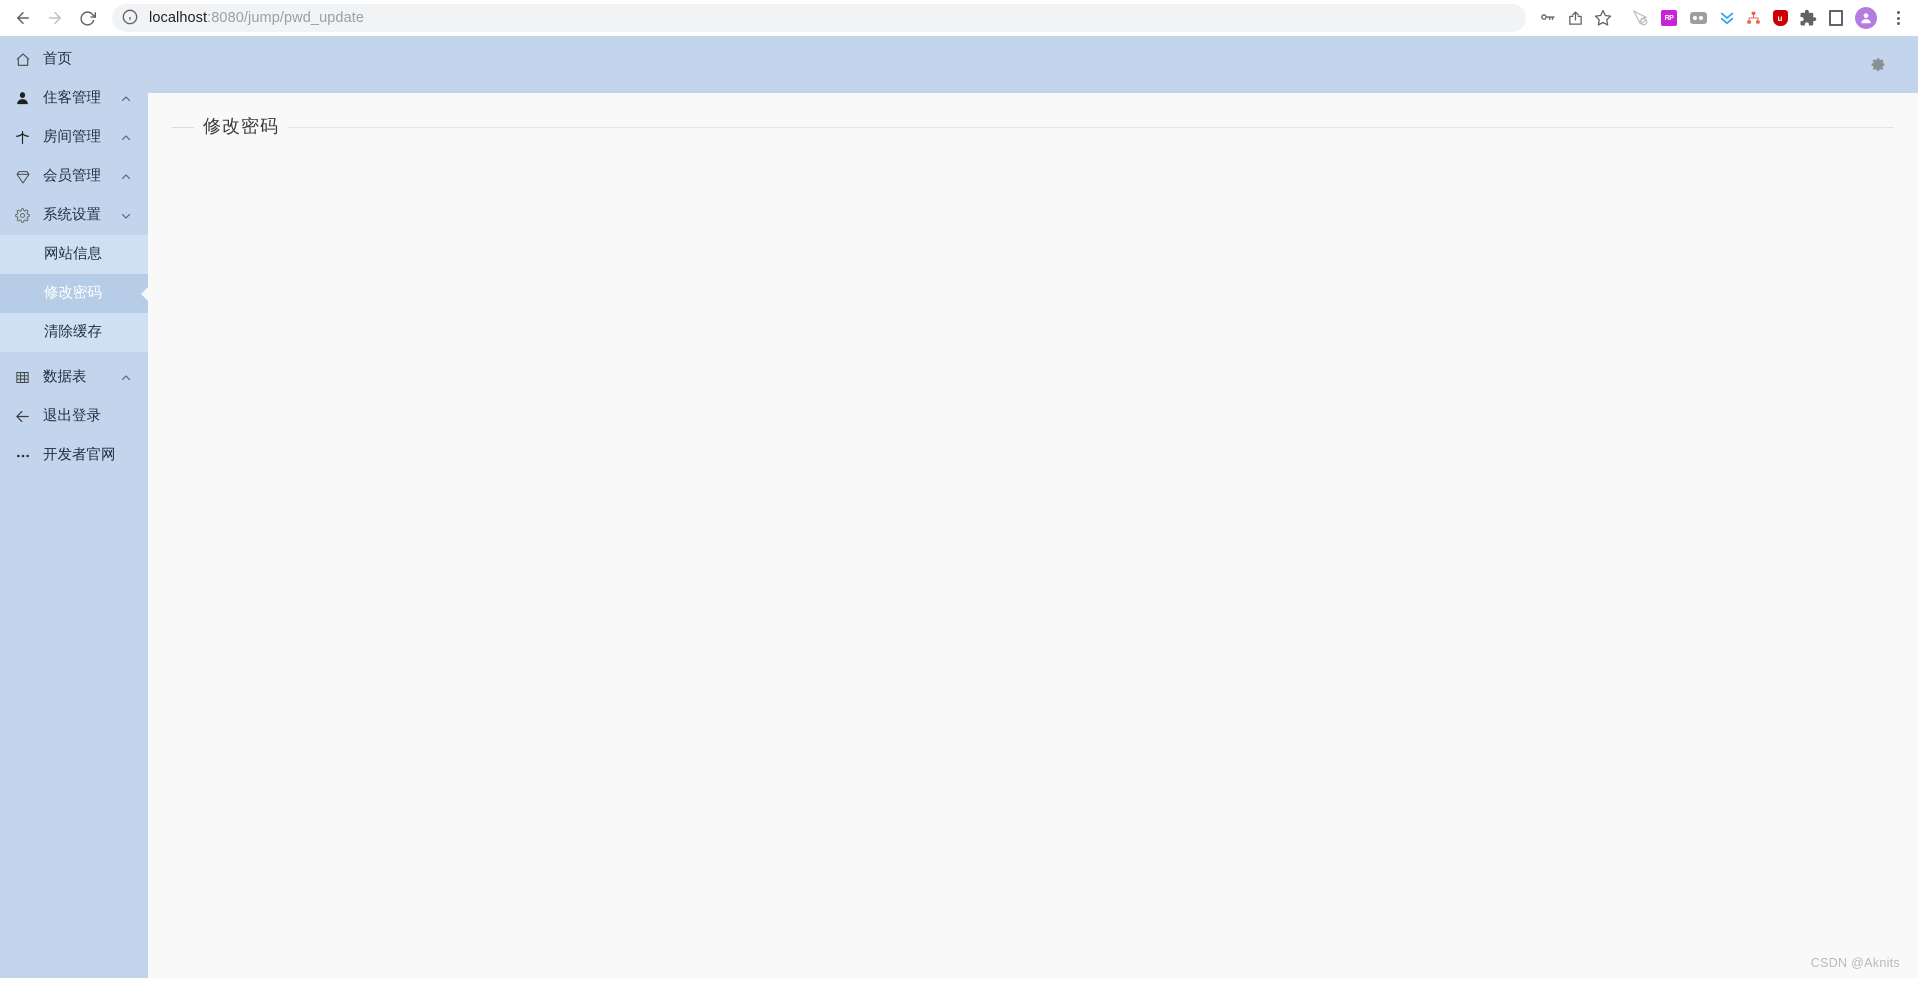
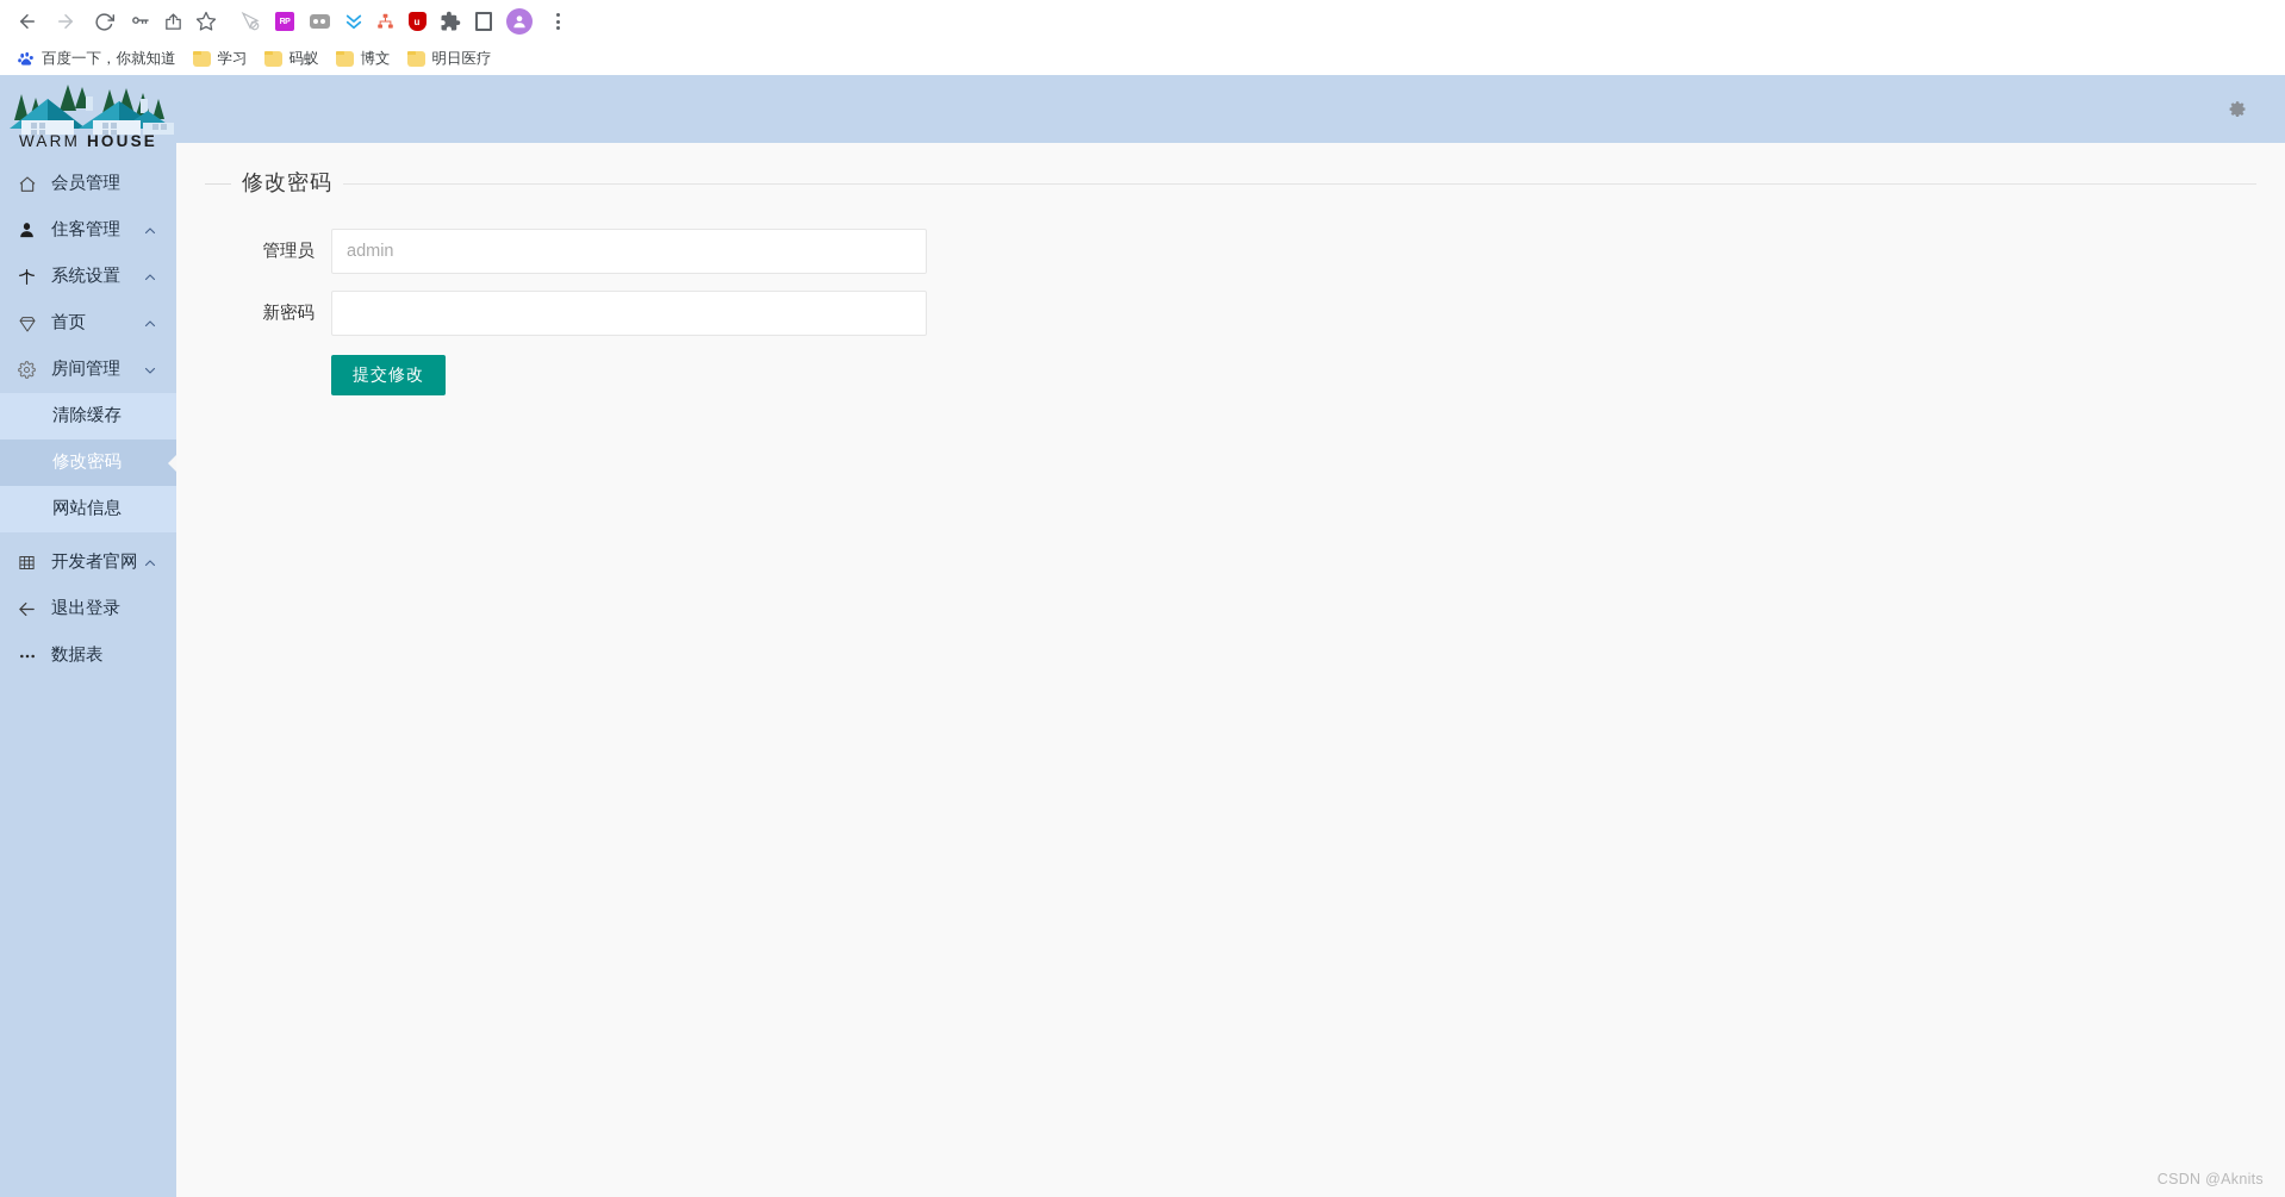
- localhost:8080/jump/pwd_update
  u
+ 百度一下，你就知道
+ 学习
+ 码蚁
+ 博文
+ 明日医疗
+ WARM HOUSE
- 首页
+ 会员管理
  住客管理
- 房间管理
+ 系统设置
- 会员管理
+ 首页
- 系统设置
+ 房间管理
- 网站信息
+ 清除缓存
  修改密码
- 清除缓存
+ 网站信息
- 数据表
+ 开发者官网
  退出登录
- 开发者官网
+ 数据表
  修改密码
+ 管理员
+ admin
+ 新密码
+ 提交修改
  CSDN @Aknits
